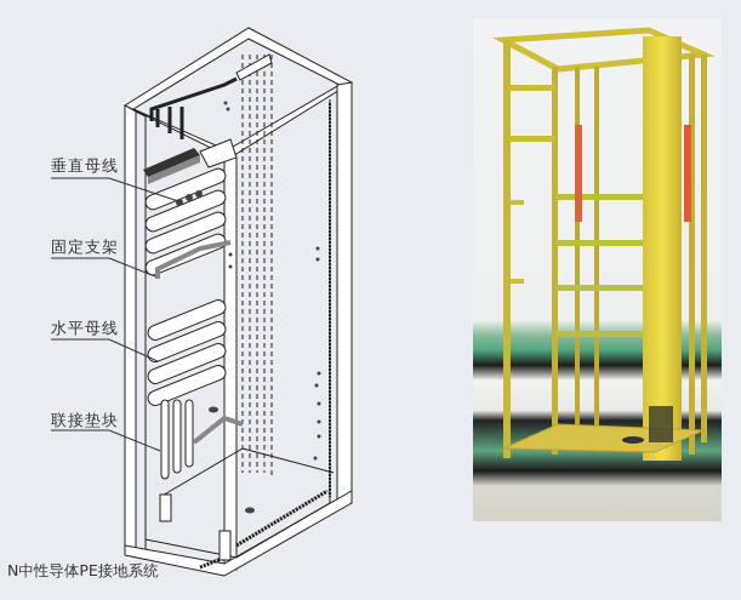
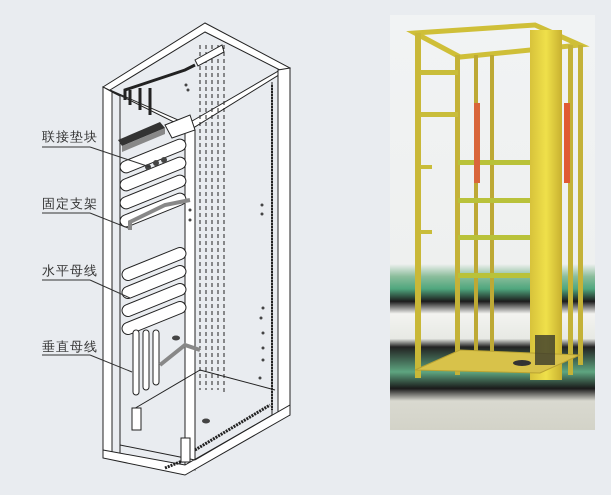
- 垂直母线
+ 联接垫块
  固定支架
  水平母线
- 联接垫块
+ 垂直母线
- N中性导体PE接地系统
